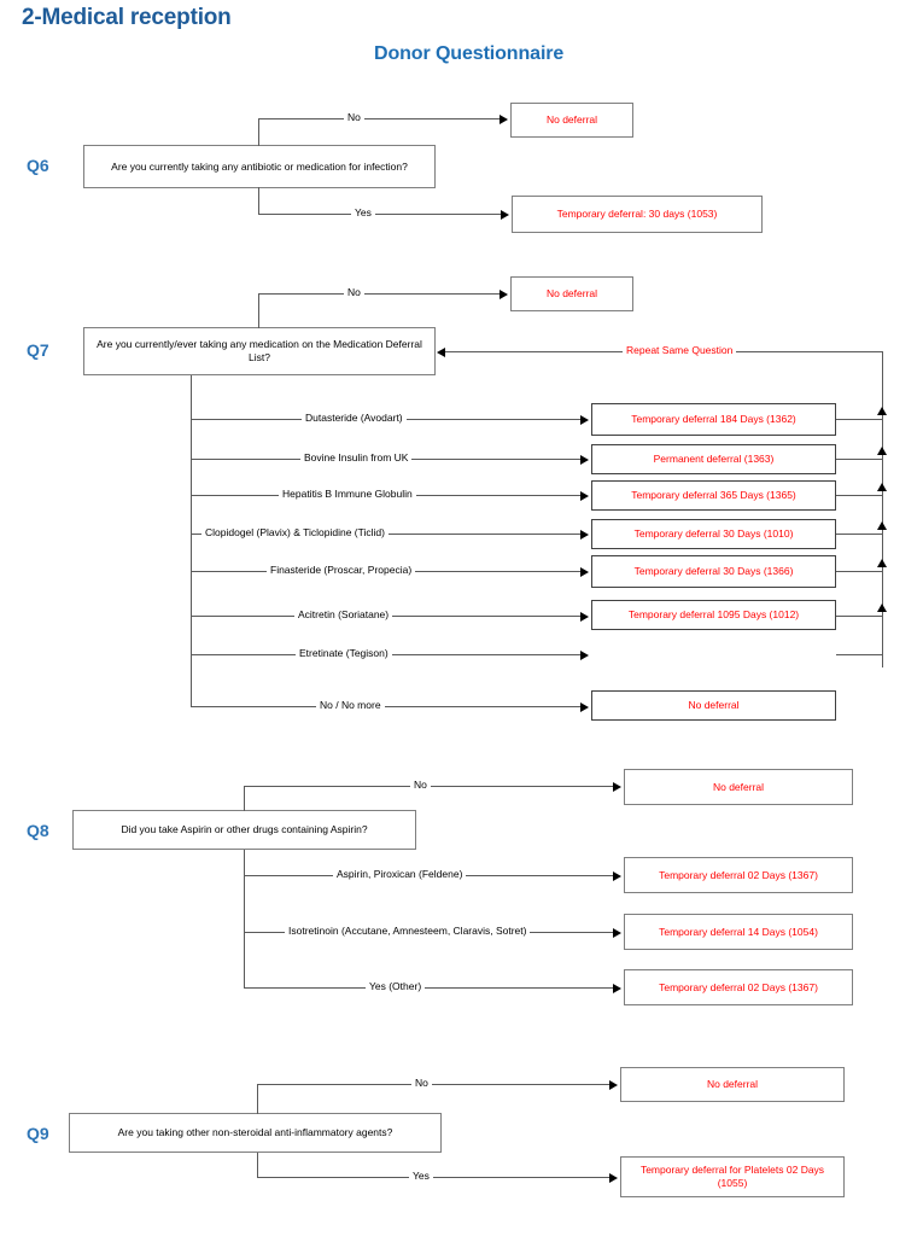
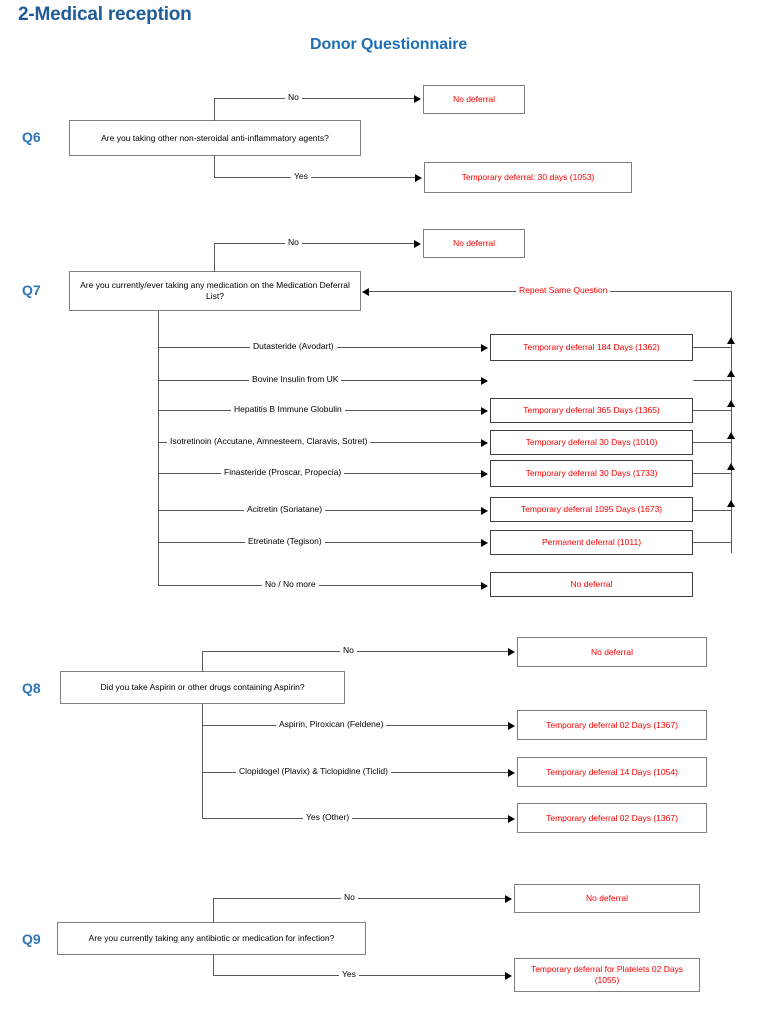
  2-Medical reception
  Donor Questionnaire
  Q6
- Are you currently taking any antibiotic or medication for infection?
+ Are you taking other non-steroidal anti-inflammatory agents?
  No
  No deferral
  Yes
  Temporary deferral: 30 days (1053)
  Q7
  Are you currently/ever taking any medication on the Medication Deferral List?
  No
  No deferral
  Repeat Same Question
  Dutasteride (Avodart)
  Temporary deferral 184 Days (1362)
  Bovine Insulin from UK
- Permanent deferral (1363)
  Hepatitis B Immune Globulin
  Temporary deferral 365 Days (1365)
- Clopidogel (Plavix) & Ticlopidine (Ticlid)
+ Isotretinoin (Accutane, Amnesteem, Claravis, Sotret)
  Temporary deferral 30 Days (1010)
  Finasteride (Proscar, Propecia)
- Temporary deferral 30 Days (1366)
+ Temporary deferral 30 Days (1733)
  Acitretin (Soriatane)
- Temporary deferral 1095 Days (1012)
+ Temporary deferral 1095 Days (1673)
  Etretinate (Tegison)
+ Permanent deferral (1011)
  No / No more
  No deferral
  Q8
  Did you take Aspirin or other drugs containing Aspirin?
  No
  No deferral
  Aspirin, Piroxican (Feldene)
  Temporary deferral 02 Days (1367)
- Isotretinoin (Accutane, Amnesteem, Claravis, Sotret)
+ Clopidogel (Plavix) & Ticlopidine (Ticlid)
  Temporary deferral 14 Days (1054)
  Yes (Other)
  Temporary deferral 02 Days (1367)
  Q9
- Are you taking other non-steroidal anti-inflammatory agents?
+ Are you currently taking any antibiotic or medication for infection?
  No
  No deferral
  Yes
  Temporary deferral for Platelets 02 Days (1055)
